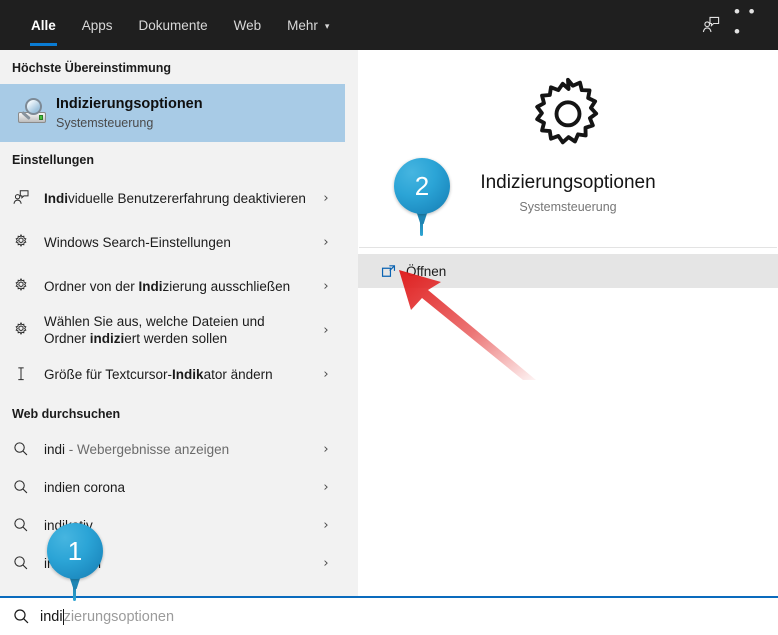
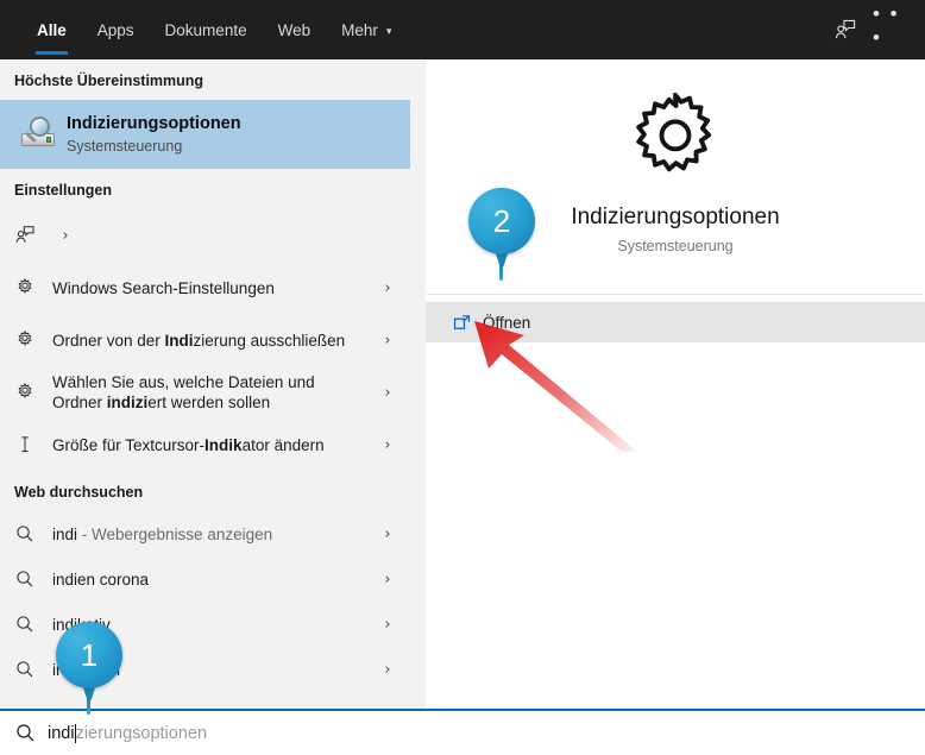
  Alle
  Apps
  Dokumente
  Web
  Mehr
  ▾
  • • •
  Höchste Übereinstimmung
  Indizierungsoptionen
  Systemsteuerung
  Einstellungen
- Individuelle Benutzererfahrung deaktivieren
  ›
  Windows Search-Einstellungen
  ›
  Ordner von der Indizierung ausschließen
  ›
  Wählen Sie aus, welche Dateien und Ordner indiziert werden sollen
  ›
  Größe für Textcursor-Indikator ändern
  ›
  Web durchsuchen
  indi - Webergebnisse anzeigen
  ›
  indien corona
  ›
  ›
  ›
  Indizierungsoptionen
  Systemsteuerung
  Öffnen
  indi
  zierungsoptionen
  1
  2
